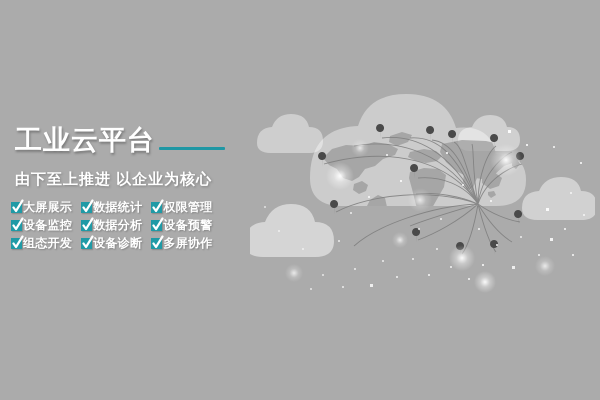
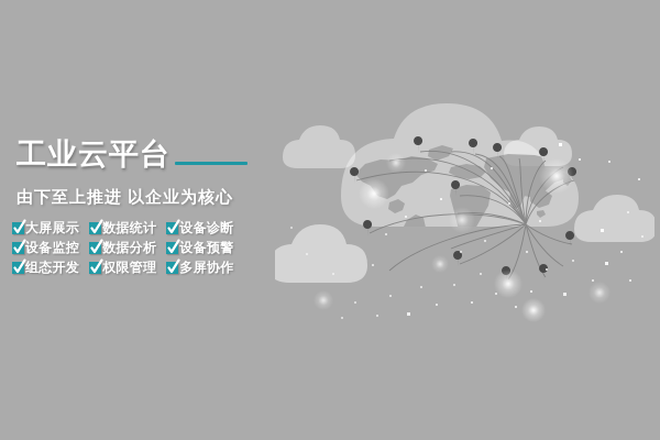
  工业云平台
  由下至上推进 以企业为核心
  大屏展示
  数据统计
- 权限管理
+ 设备诊断
  设备监控
  数据分析
  设备预警
  组态开发
- 设备诊断
+ 权限管理
  多屏协作
